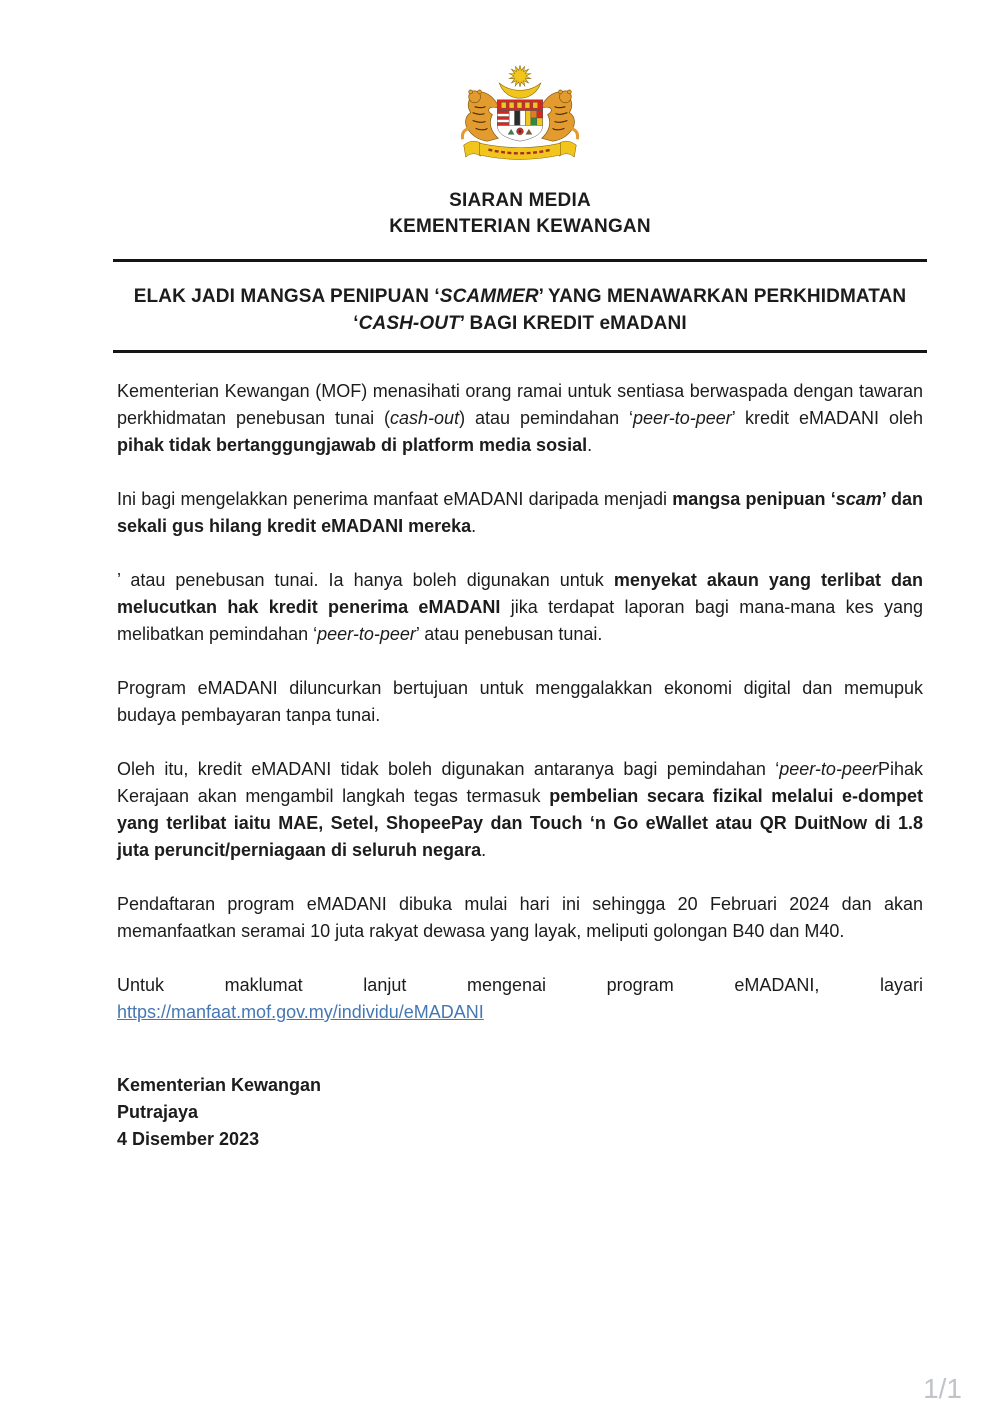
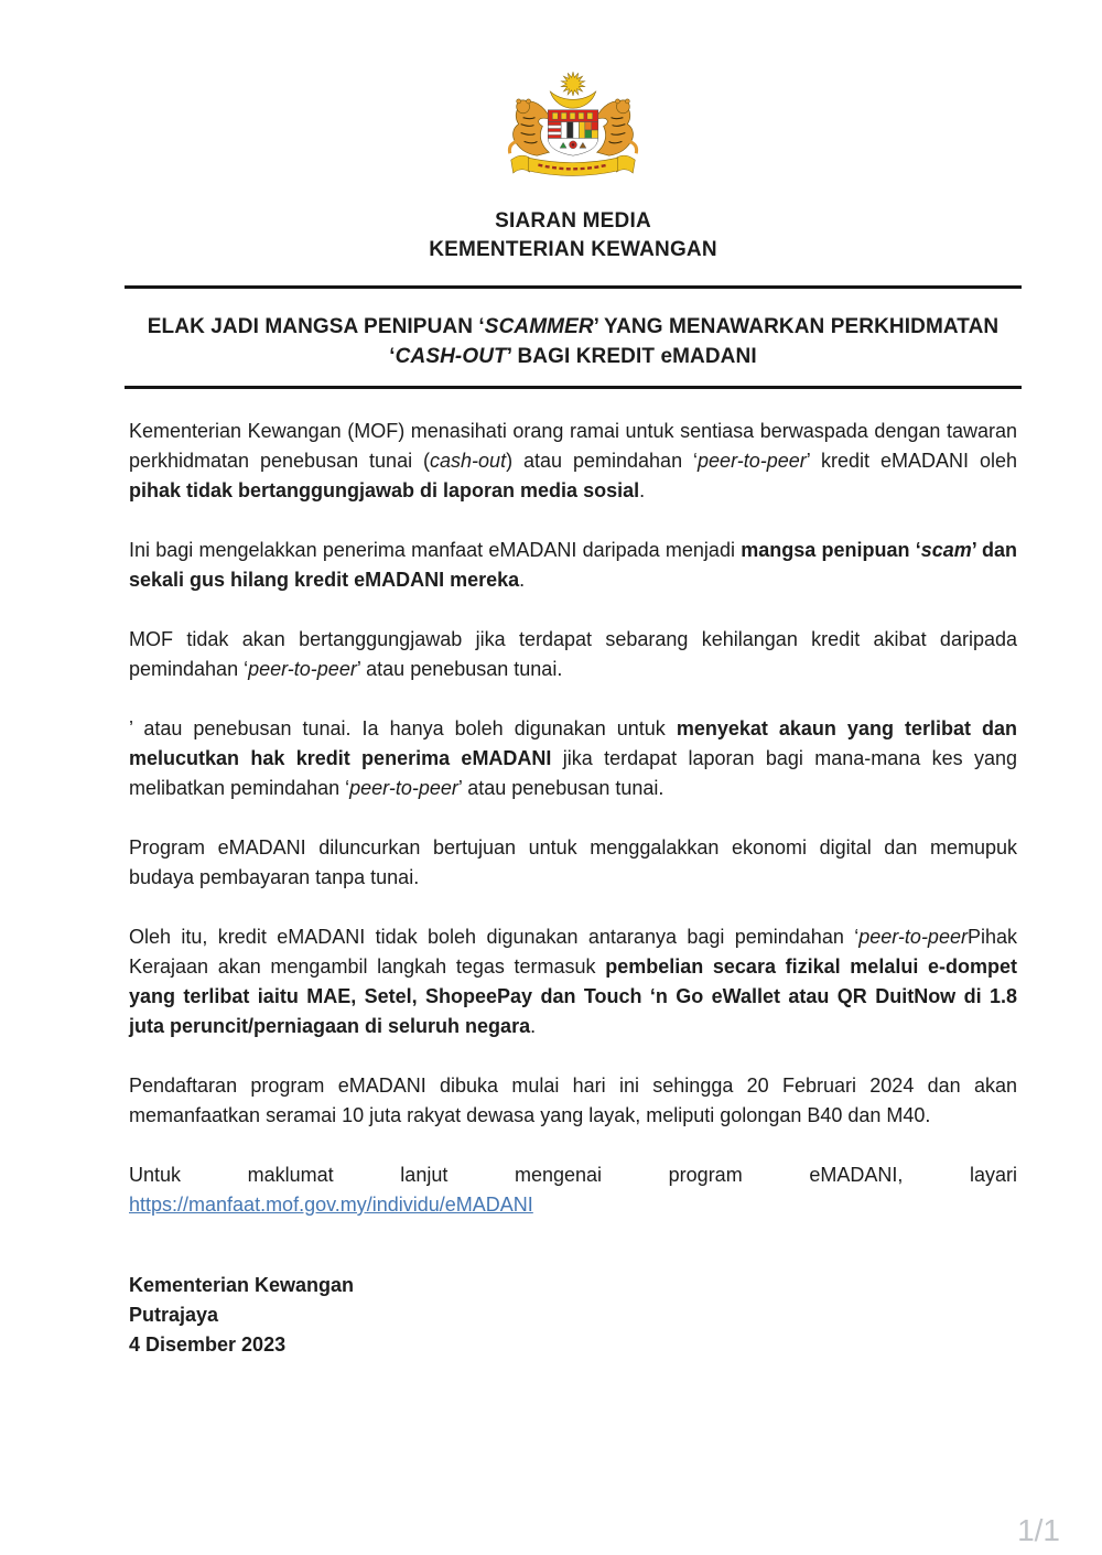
  SIARAN MEDIA
  KEMENTERIAN KEWANGAN
  ELAK JADI MANGSA PENIPUAN ‘SCAMMER’ YANG MENAWARKAN PERKHIDMATAN ‘CASH-OUT’ BAGI KREDIT eMADANI
- Kementerian Kewangan (MOF) menasihati orang ramai untuk sentiasa berwaspada dengan tawaran perkhidmatan penebusan tunai (cash-out) atau pemindahan ‘peer-to-peer’ kredit eMADANI oleh pihak tidak bertanggungjawab di platform media sosial.
+ Kementerian Kewangan (MOF) menasihati orang ramai untuk sentiasa berwaspada dengan tawaran perkhidmatan penebusan tunai (cash-out) atau pemindahan ‘peer-to-peer’ kredit eMADANI oleh pihak tidak bertanggungjawab di laporan media sosial.
  Ini bagi mengelakkan penerima manfaat eMADANI daripada menjadi mangsa penipuan ‘scam’ dan sekali gus hilang kredit eMADANI mereka.
+ MOF tidak akan bertanggungjawab jika terdapat sebarang kehilangan kredit akibat daripada pemindahan ‘peer-to-peer’ atau penebusan tunai.
  ’ atau penebusan tunai. Ia hanya boleh digunakan untuk menyekat akaun yang terlibat dan melucutkan hak kredit penerima eMADANI jika terdapat laporan bagi mana-mana kes yang melibatkan pemindahan ‘peer-to-peer’ atau penebusan tunai.
  Program eMADANI diluncurkan bertujuan untuk menggalakkan ekonomi digital dan memupuk budaya pembayaran tanpa tunai.
  Oleh itu, kredit eMADANI tidak boleh digunakan antaranya bagi pemindahan ‘peer-to-peerPihak Kerajaan akan mengambil langkah tegas termasuk pembelian secara fizikal melalui e-dompet yang terlibat iaitu MAE, Setel, ShopeePay dan Touch ‘n Go eWallet atau QR DuitNow di 1.8 juta peruncit/perniagaan di seluruh negara.
  Pendaftaran program eMADANI dibuka mulai hari ini sehingga 20 Februari 2024 dan akan memanfaatkan seramai 10 juta rakyat dewasa yang layak, meliputi golongan B40 dan M40.
  Untuk maklumat lanjut mengenai program eMADANI, layari https://manfaat.mof.gov.my/individu/eMADANI
  Kementerian Kewangan
  Putrajaya
  4 Disember 2023
  1/1
